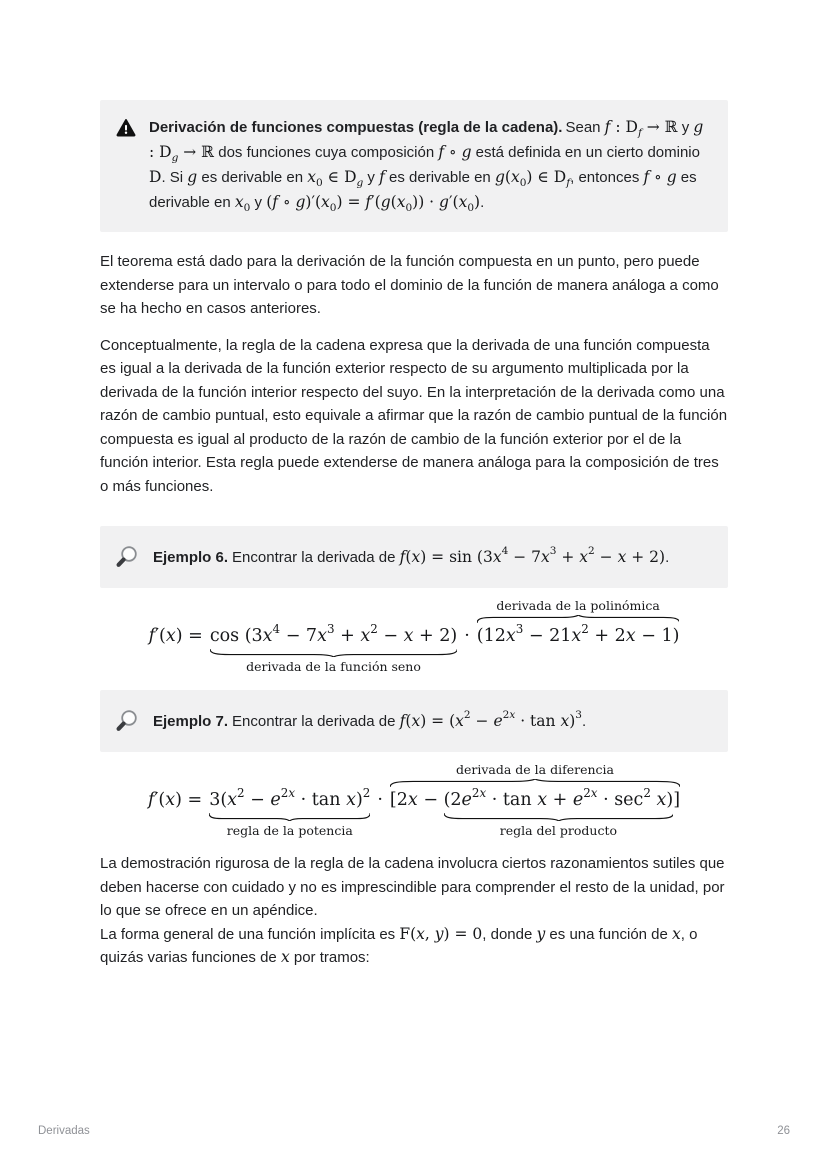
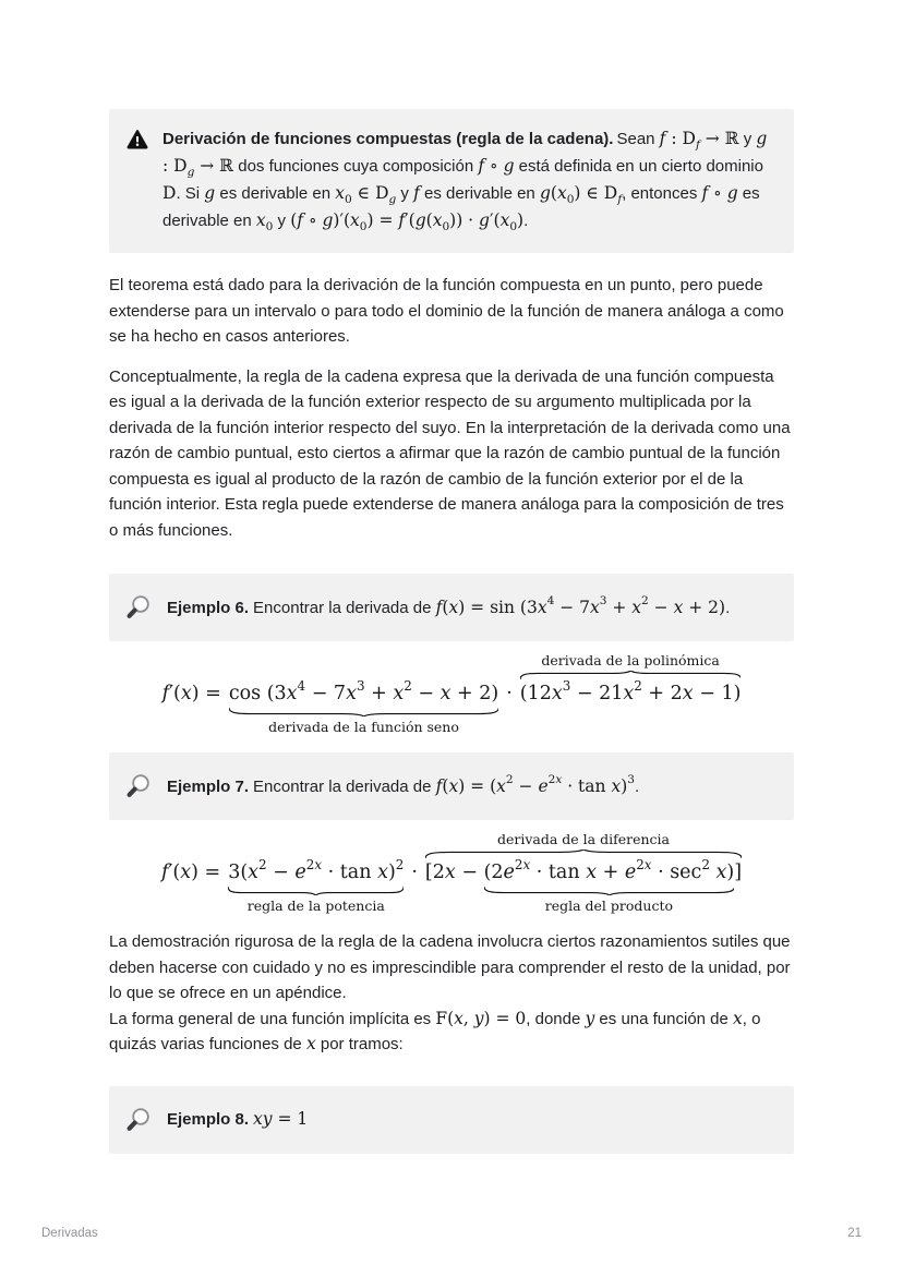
  Derivación de funciones compuestas (regla de la cadena). Sean f : Df → ℝ y g : Dg → ℝ dos funciones cuya composición f ∘ g está definida en un cierto dominio D. Si g es derivable en x0 ∈ Dg y f es derivable en g(x0) ∈ Df, entonces f ∘ g es derivable en x0 y (f ∘ g)′(x0) = f′(g(x0)) · g′(x0).
  El teorema está dado para la derivación de la función compuesta en un punto, pero puede extenderse para un intervalo o para todo el dominio de la función de manera análoga a como se ha hecho en casos anteriores.
- Conceptualmente, la regla de la cadena expresa que la derivada de una función compuesta es igual a la derivada de la función exterior respecto de su argumento multiplicada por la derivada de la función interior respecto del suyo. En la interpretación de la derivada como una razón de cambio puntual, esto equivale a afirmar que la razón de cambio puntual de la función compuesta es igual al producto de la razón de cambio de la función exterior por el de la función interior. Esta regla puede extenderse de manera análoga para la composición de tres o más funciones.
+ Conceptualmente, la regla de la cadena expresa que la derivada de una función compuesta es igual a la derivada de la función exterior respecto de su argumento multiplicada por la derivada de la función interior respecto del suyo. En la interpretación de la derivada como una razón de cambio puntual, esto ciertos a afirmar que la razón de cambio puntual de la función compuesta es igual al producto de la razón de cambio de la función exterior por el de la función interior. Esta regla puede extenderse de manera análoga para la composición de tres o más funciones.
  Ejemplo 6. Encontrar la derivada de f(x) = sin (3x4 − 7x3 + x2 − x + 2).
  f′(x) = cos (3x4 − 7x3 + x2 − x + 2)
  derivada de la función seno
  · (12x3 − 21x2 + 2x − 1)
  derivada de la polinómica
  Ejemplo 7. Encontrar la derivada de f(x) = (x2 − e2x · tan x)3.
  f′(x) = 3(x2 − e2x · tan x)2
  regla de la potencia
  · [2x − (2e2x · tan x + e2x · sec2 x)
  regla del producto
  ]
  derivada de la diferencia
  La demostración rigurosa de la regla de la cadena involucra ciertos razonamientos sutiles que deben hacerse con cuidado y no es imprescindible para comprender el resto de la unidad, por lo que se ofrece en un apéndice.
  La forma general de una función implícita es F(x, y) = 0, donde y es una función de x, o quizás varias funciones de x por tramos:
+ Ejemplo 8. xy = 1
  Derivadas
- 26
+ 21
